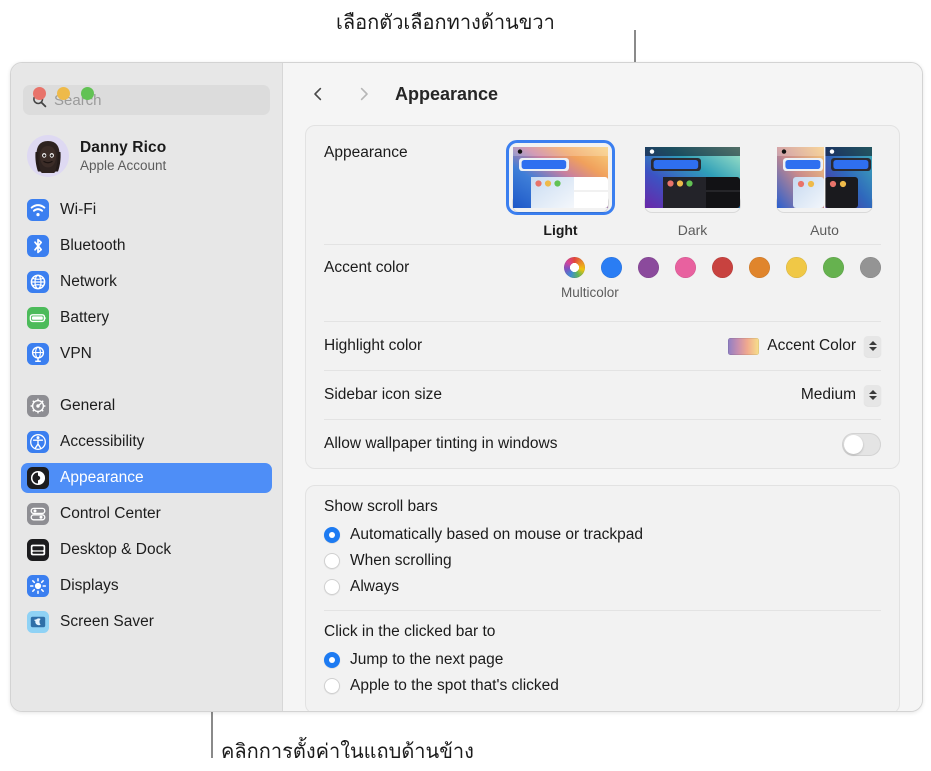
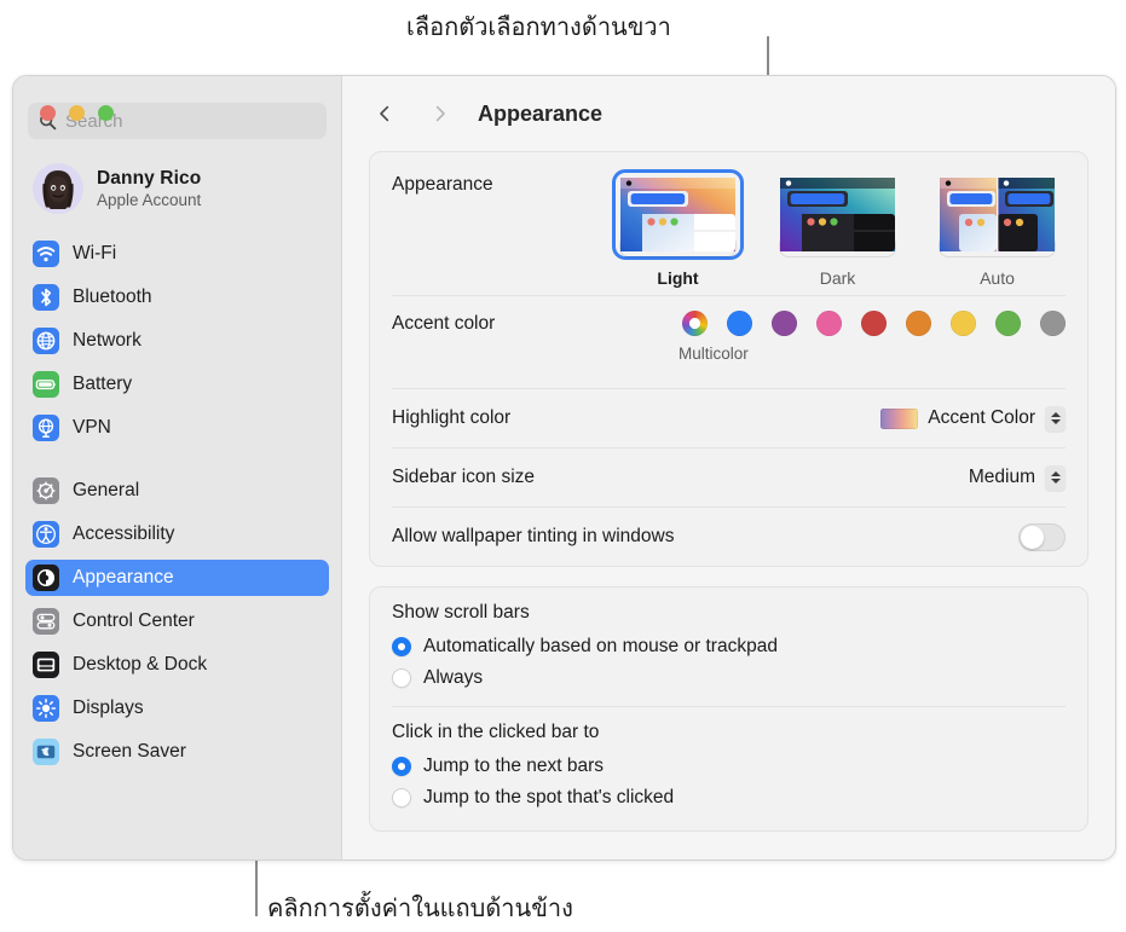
  เลือกตัวเลือกทางด้านขวา
  คลิกการตั้งค่าในแถบด้านข้าง
  Search
  Danny Rico
  Apple Account
  Wi-Fi
  Bluetooth
  Network
  Battery
  VPN
  General
  Accessibility
  Appearance
  Control Center
  Desktop & Dock
  Displays
  Screen Saver
  Appearance
  Appearance
  Light
  Dark
  Auto
  Accent color
  Multicolor
  Highlight color
  Accent Color
  Sidebar icon size
  Medium
  Allow wallpaper tinting in windows
  Show scroll bars
  Automatically based on mouse or trackpad
- When scrolling
  Always
  Click in the clicked bar to
- Jump to the next page
+ Jump to the next bars
- Apple to the spot that's clicked
+ Jump to the spot that's clicked
